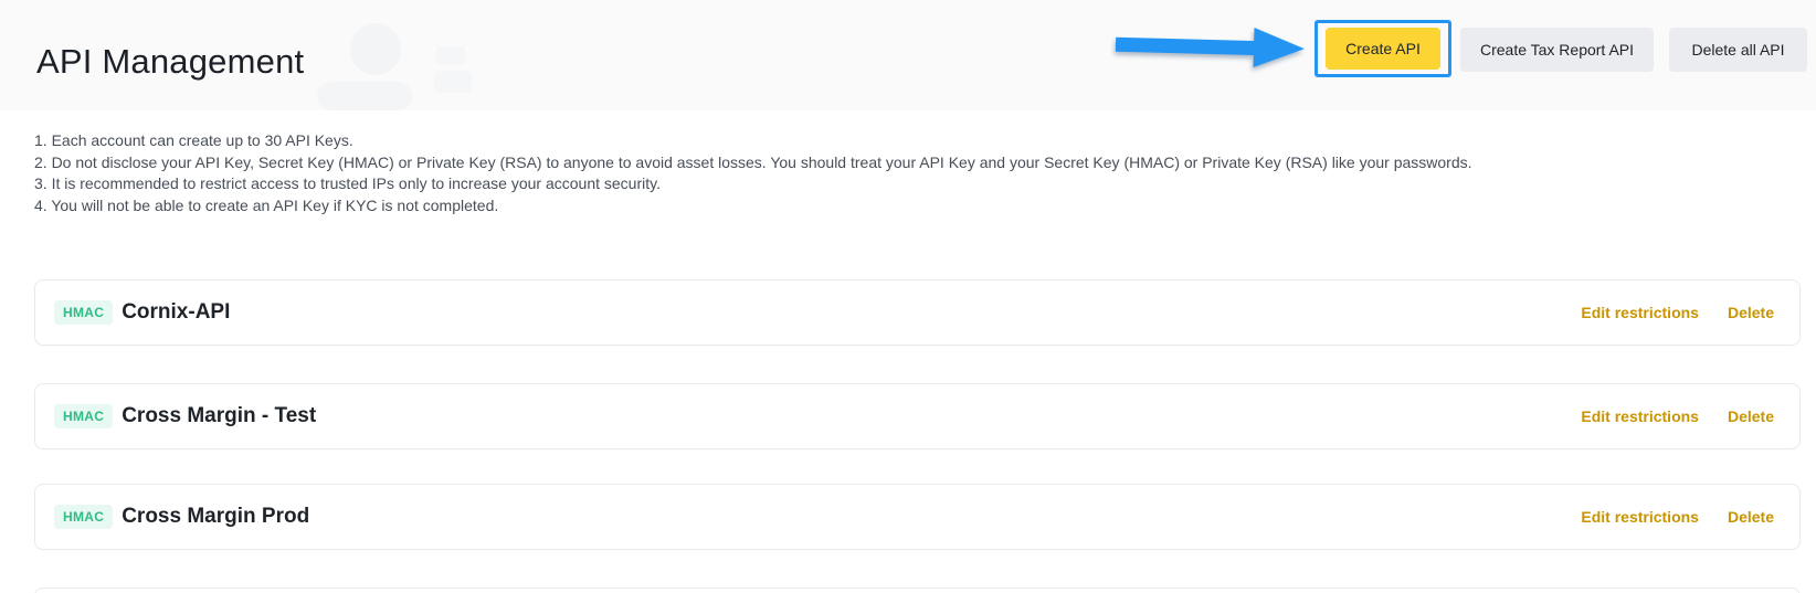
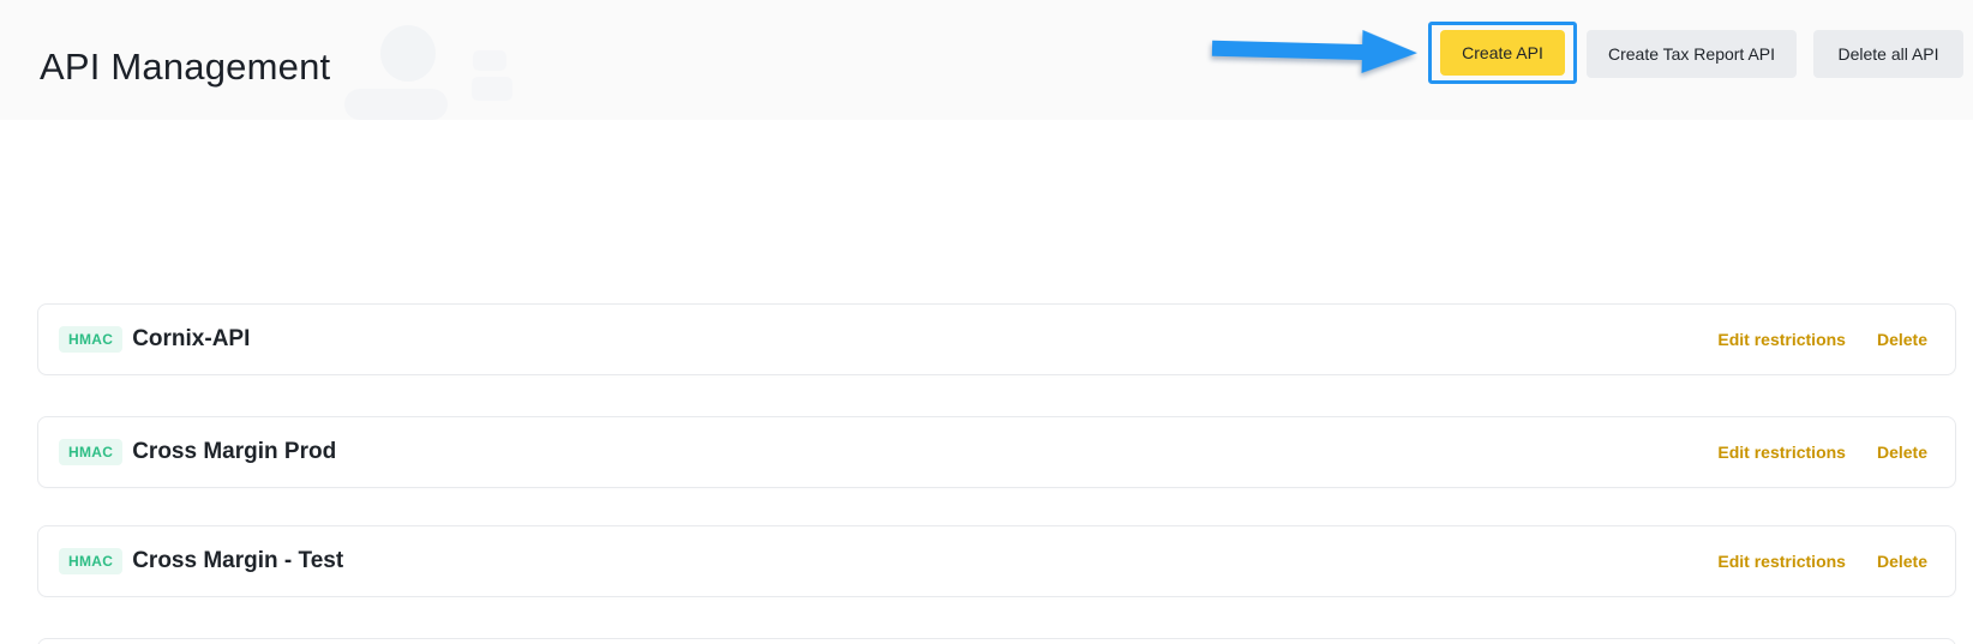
  API Management
  Create API
  Create Tax Report API
  Delete all API
- 1. Each account can create up to 30 API Keys.
- 2. Do not disclose your API Key, Secret Key (HMAC) or Private Key (RSA) to anyone to avoid asset losses. You should treat your API Key and your Secret Key (HMAC) or Private Key (RSA) like your passwords.
- 3. It is recommended to restrict access to trusted IPs only to increase your account security.
- 4. You will not be able to create an API Key if KYC is not completed.
  HMAC
  Cornix-API
  Edit restrictions
  Delete
  HMAC
- Cross Margin - Test
+ Cross Margin Prod
  Edit restrictions
  Delete
  HMAC
- Cross Margin Prod
+ Cross Margin - Test
  Edit restrictions
  Delete
